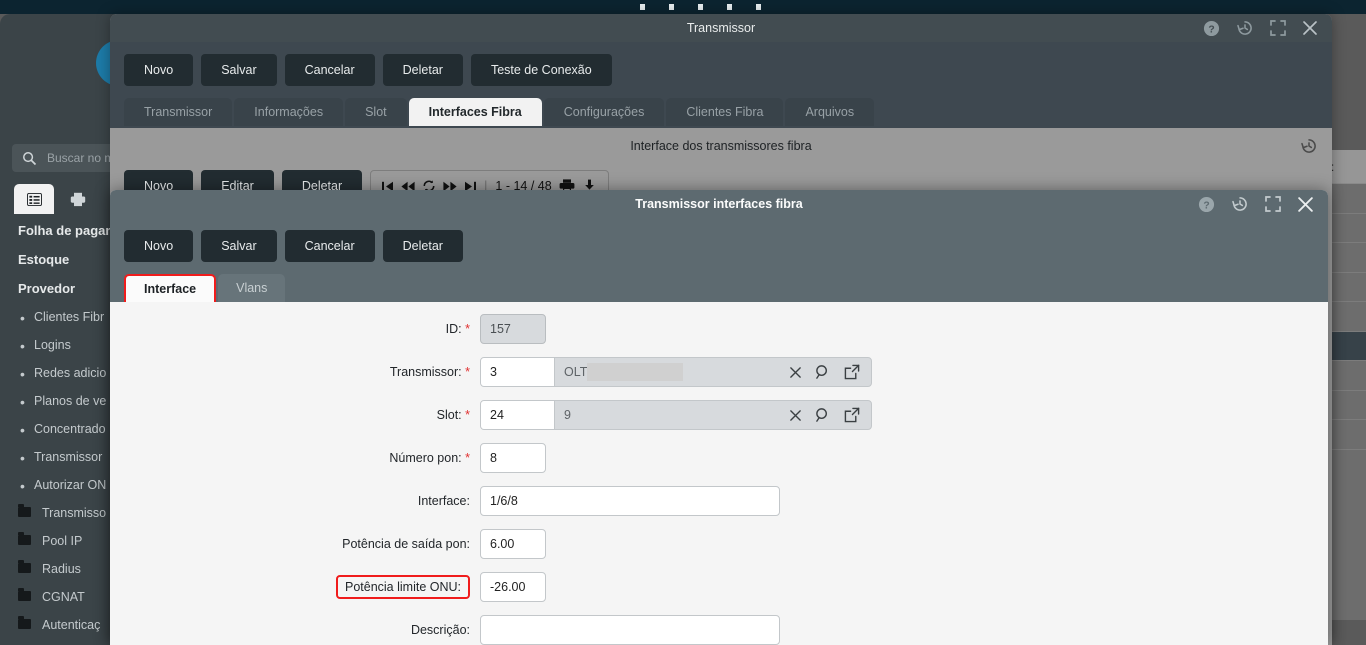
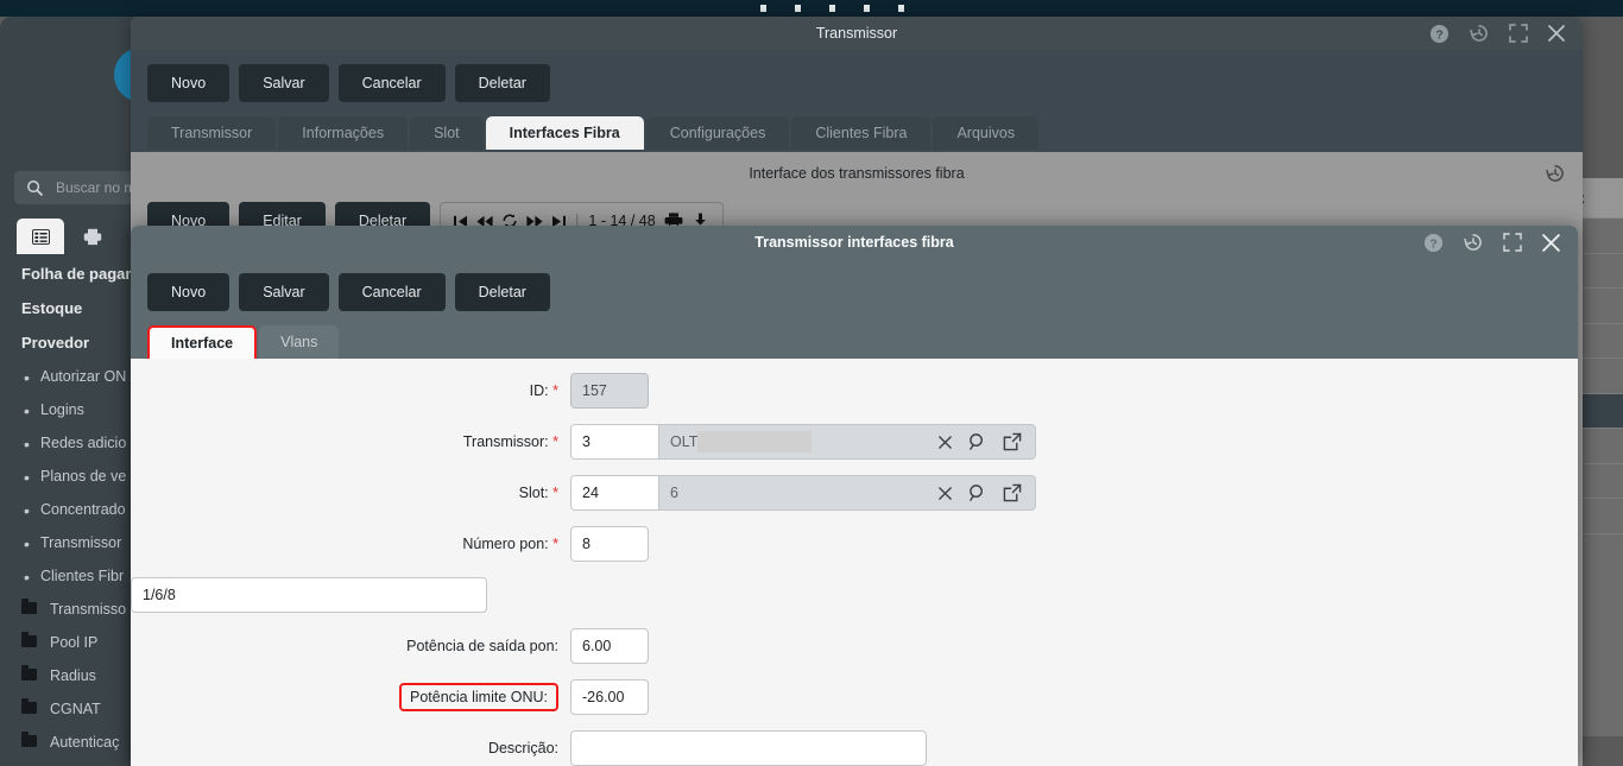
  Buscar no
  Folha de paga
  Estoque
  Provedor
- Clientes Fibr
+ Autorizar ON
  Logins
  Redes adicio
  Planos de ve
  Concentrado
  Transmissor
- Autorizar ON
+ Clientes Fibr
  Transmisso
  Pool IP
  Radius
  CGNAT
  Autenticaç
  Transmissor
  ?
  Novo
  Salvar
  Cancelar
  Deletar
- Teste de Conexão
  Transmissor
  Informações
  Slot
  Interfaces Fibra
  Configurações
  Clientes Fibra
  Arquivos
  Interface dos transmissores fibra
  Novo
  Editar
  Deletar
  |
  1 - 14 / 48
  Transmissor interfaces fibra
  ?
  Novo
  Salvar
  Cancelar
  Deletar
  Interface
  Vlans
  ID: *
  157
  Transmissor: *
  3
  OLT
  Slot: *
  24
- 9
+ 6
  Número pon: *
  8
- Interface:
  1/6/8
  Potência de saída pon:
  6.00
  Potência limite ONU:
  -26.00
  Descrição:
